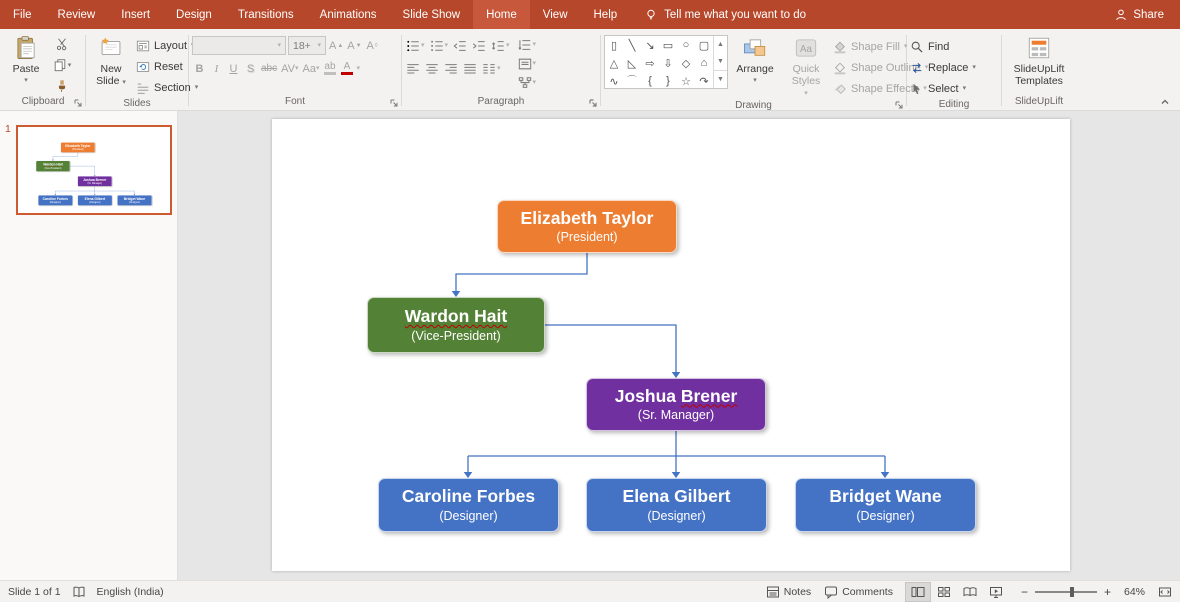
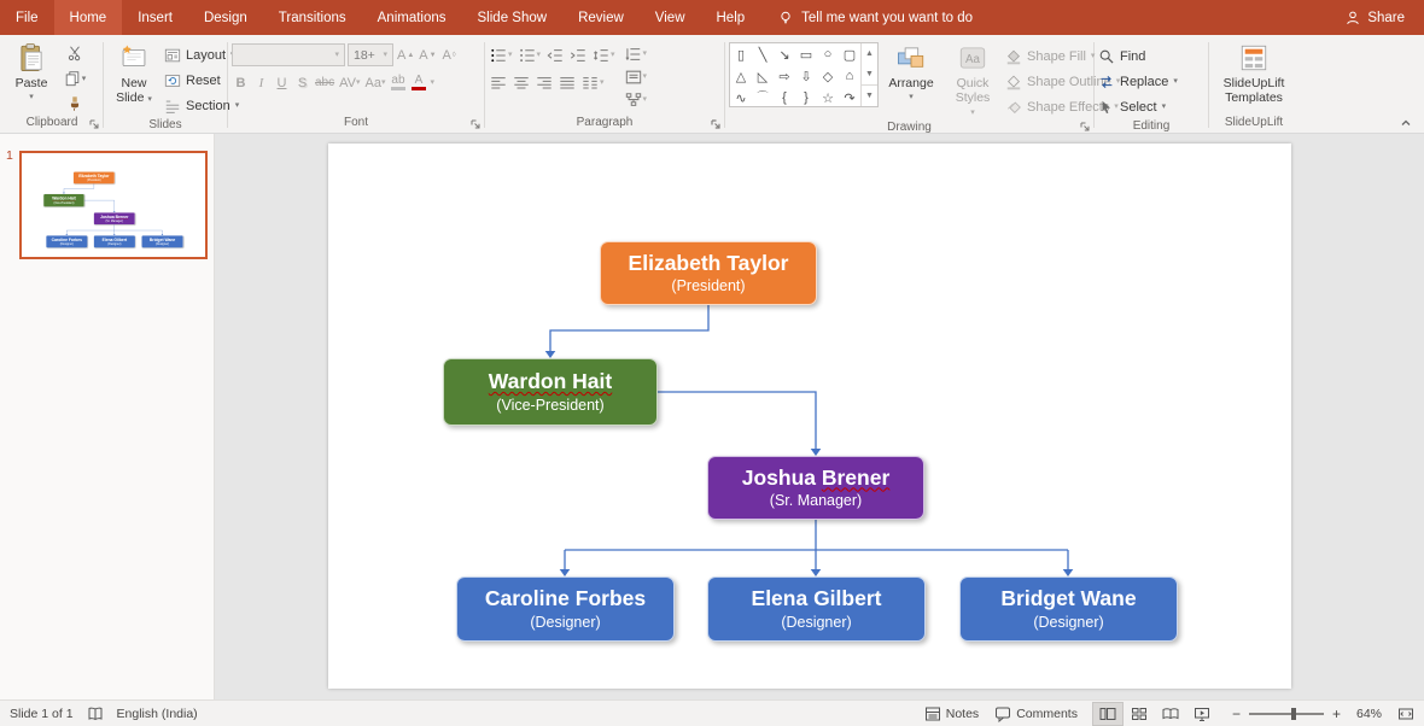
  File
- Review
+ Home
  Insert
  Design
  Transitions
  Animations
  Slide Show
- Home
+ Review
  View
  Help
- Tell me what you want to do
+ Tell me want you want to do
  Share
  Paste
  Clipboard
  New Slide
  Layout
  Reset
  Section
  Slides
  18+
  A
  A
  A
  B
  I
  U
  S
  abc
  AV
  Aa
  ab
  A
  Font
  Paragraph
  ▯
  ╲
  ↘
  ▭
  ○
  ▢
  △
  ◺
  ⇨
  ⇩
  ◇
  ⌂
  ∿
  ⌒
  {
  }
  ☆
  ↷
  Arrange
  Aa
  Quick Styles
  Shape Fill
  Shape Outline
  Shape Effect
  Drawing
  Find
  Replace
  Select
  Editing
  SlideUpLift Templates
  SlideUpLift
  1
  Elizabeth Taylor
  (President)
  Wardon Hait
  (Vice-President)
  Joshua Brener
  (Sr. Manager)
  Caroline Forbes
  (Designer)
  Elena Gilbert
  (Designer)
  Bridget Wane
  (Designer)
  Slide 1 of 1
  English (India)
  Notes
  Comments
  −
  +
  64%
